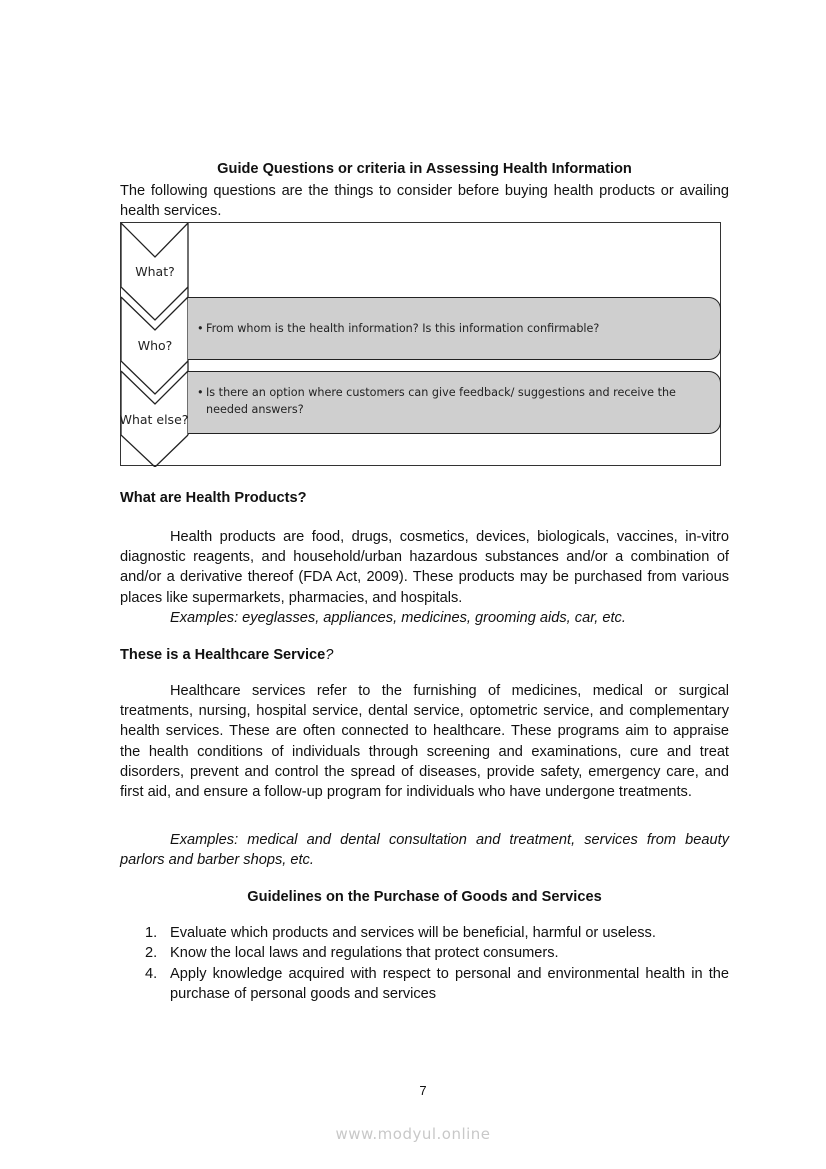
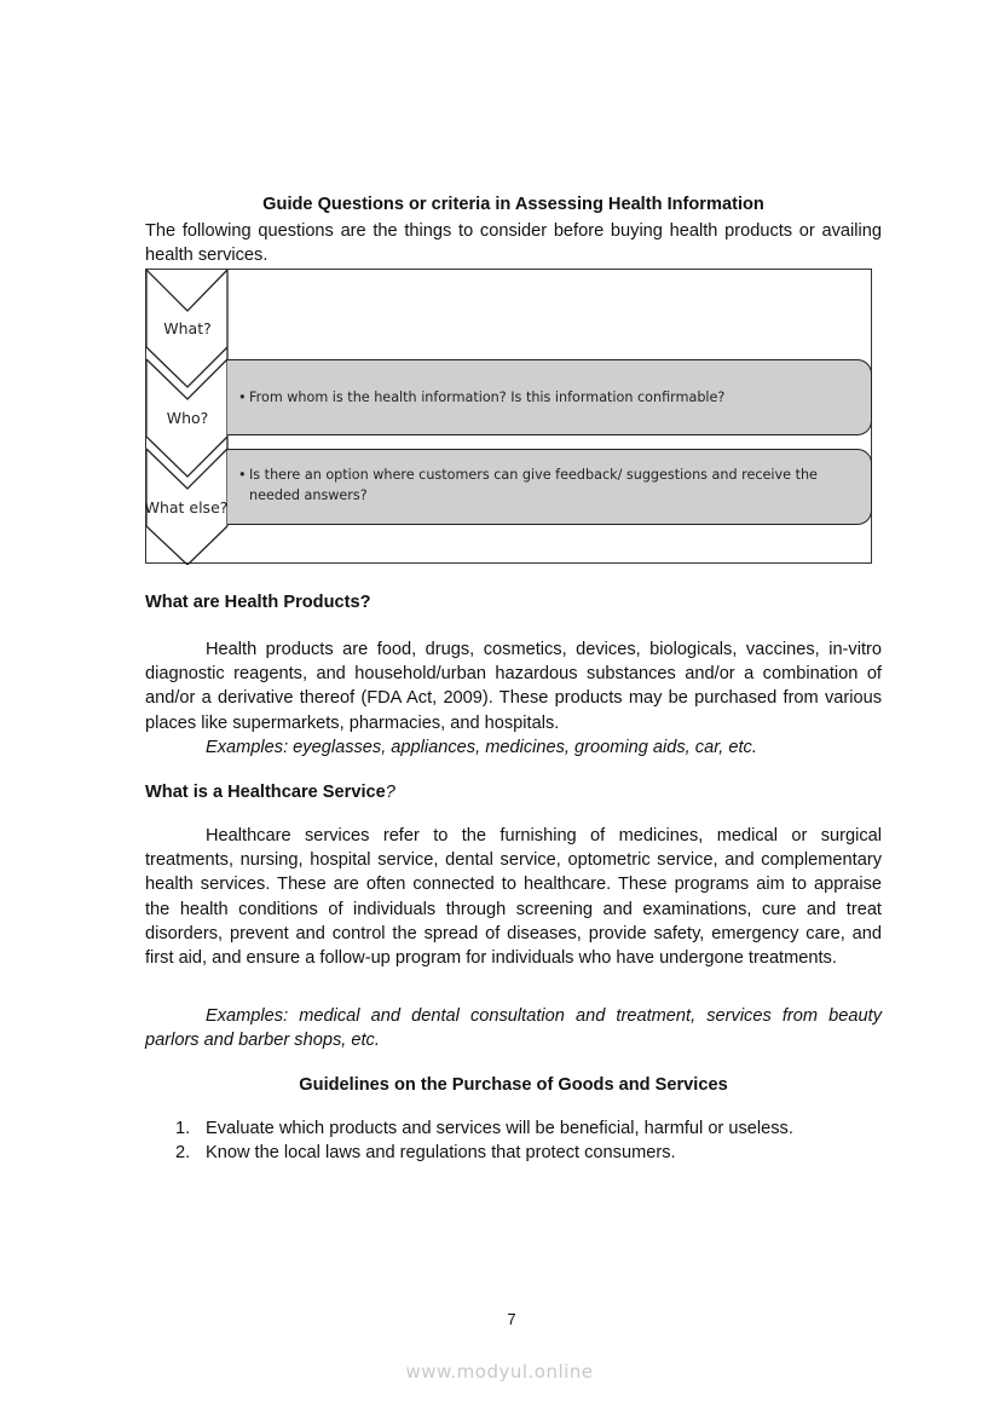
  Guide Questions or criteria in Assessing Health Information
  The following questions are the things to consider before buying health products or availing health services.
  What?
  Who?
  What else?
  From whom is the health information? Is this information confirmable?
  Is there an option where customers can give feedback/ suggestions and receive the needed answers?
  What are Health Products?
  Health products are food, drugs, cosmetics, devices, biologicals, vaccines, in-vitro diagnostic reagents, and household/urban hazardous substances and/or a combination of and/or a derivative thereof (FDA Act, 2009). These products may be purchased from various places like supermarkets, pharmacies, and hospitals.
  Examples: eyeglasses, appliances, medicines, grooming aids, car, etc.
- These is a Healthcare Service?
+ What is a Healthcare Service?
  Healthcare services refer to the furnishing of medicines, medical or surgical treatments, nursing, hospital service, dental service, optometric service, and complementary health services. These are often connected to healthcare. These programs aim to appraise the health conditions of individuals through screening and examinations, cure and treat disorders, prevent and control the spread of diseases, provide safety, emergency care, and first aid, and ensure a follow-up program for individuals who have undergone treatments.
  Examples: medical and dental consultation and treatment, services from beauty parlors and barber shops, etc.
  Guidelines on the Purchase of Goods and Services
  1.
  Evaluate which products and services will be beneficial, harmful or useless.
  2.
  Know the local laws and regulations that protect consumers.
- 4.
- Apply knowledge acquired with respect to personal and environmental health in the purchase of personal goods and services
  7
  www.modyul.online
